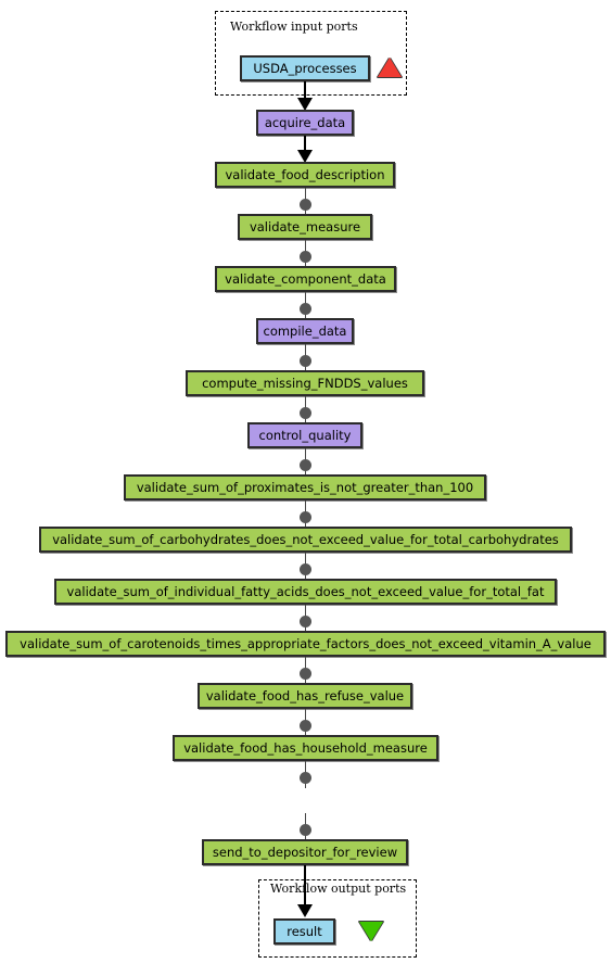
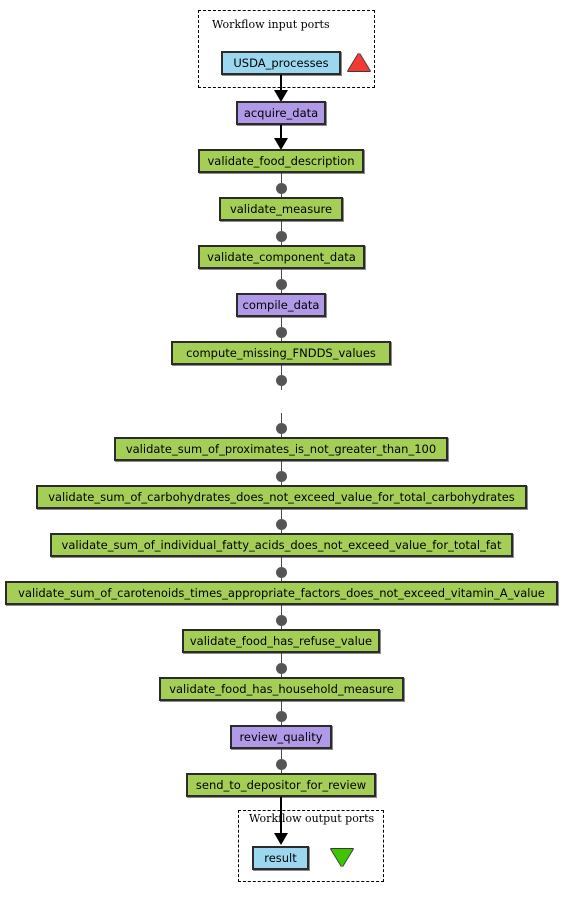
  Workflow input ports
  USDA_processes
  acquire_data
  validate_food_description
  validate_measure
  validate_component_data
  compile_data
  compute_missing_FNDDS_values
- control_quality
  validate_sum_of_proximates_is_not_greater_than_100
  validate_sum_of_carbohydrates_does_not_exceed_value_for_total_carbohydrates
  validate_sum_of_individual_fatty_acids_does_not_exceed_value_for_total_fat
  validate_sum_of_carotenoids_times_appropriate_factors_does_not_exceed_vitamin_A_value
  validate_food_has_refuse_value
  validate_food_has_household_measure
+ review_quality
  send_to_depositor_for_review
  Workflow output ports
  result
